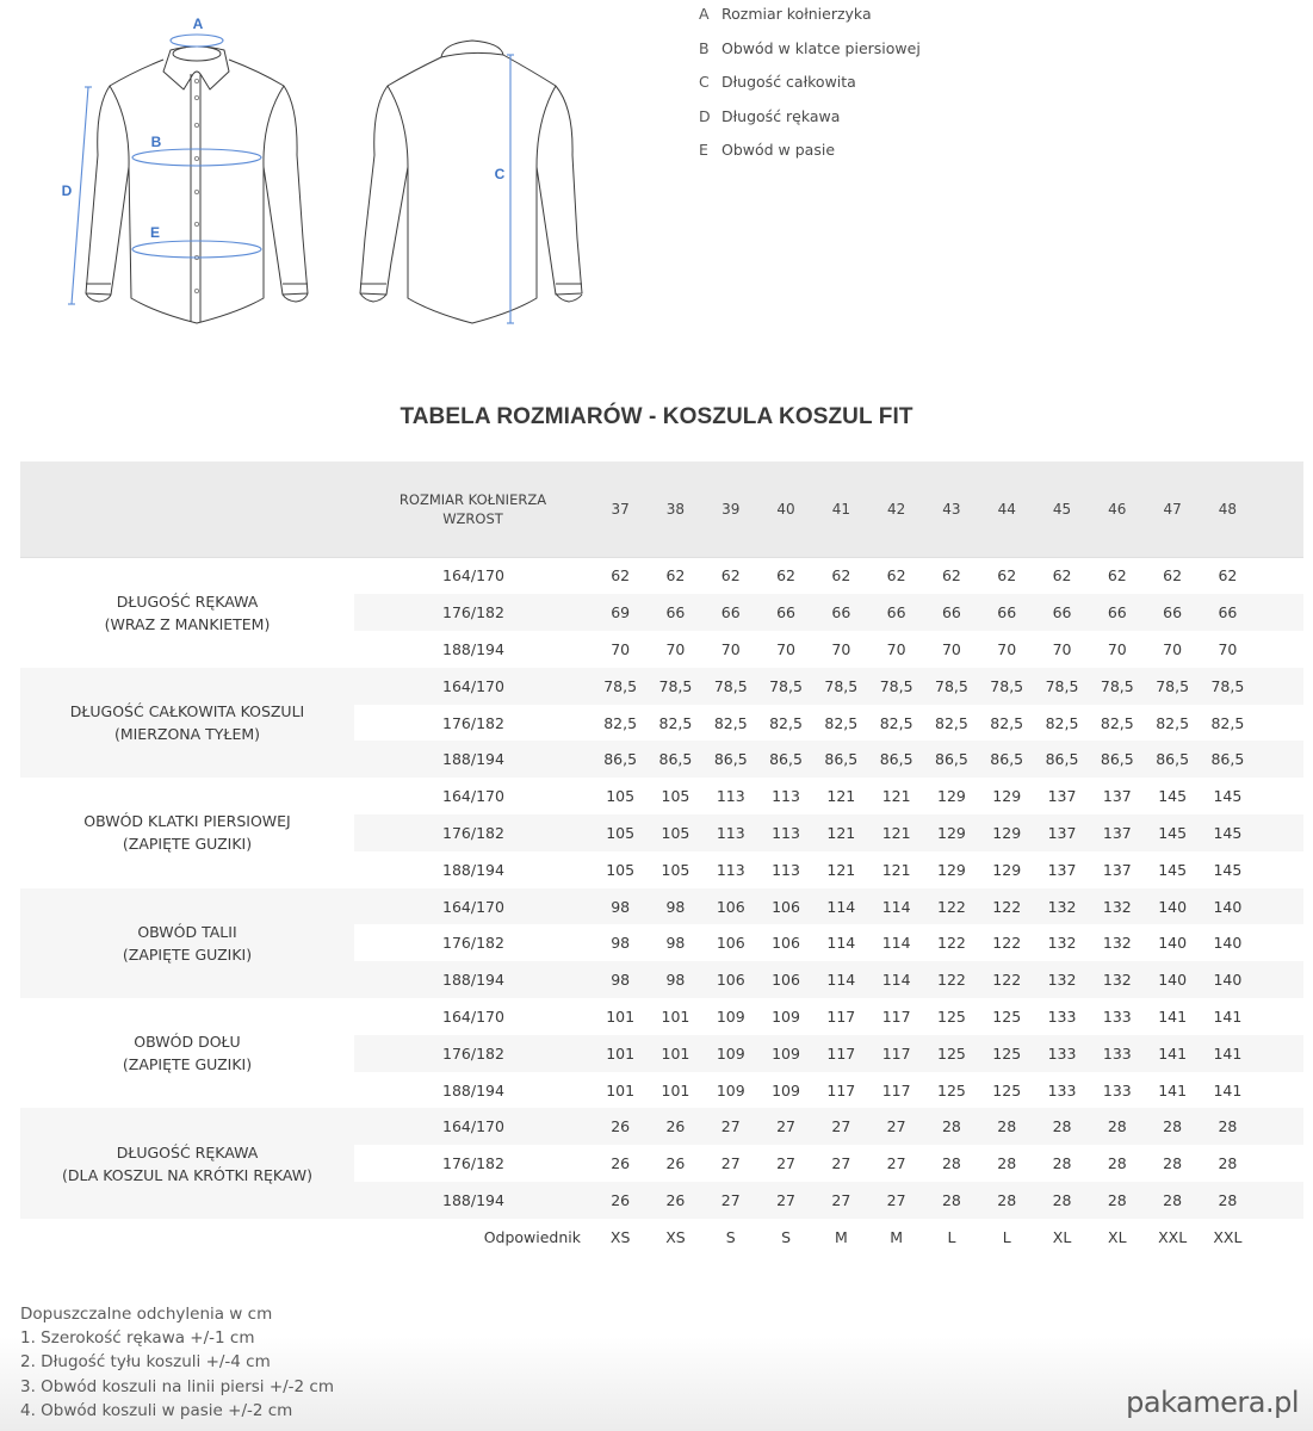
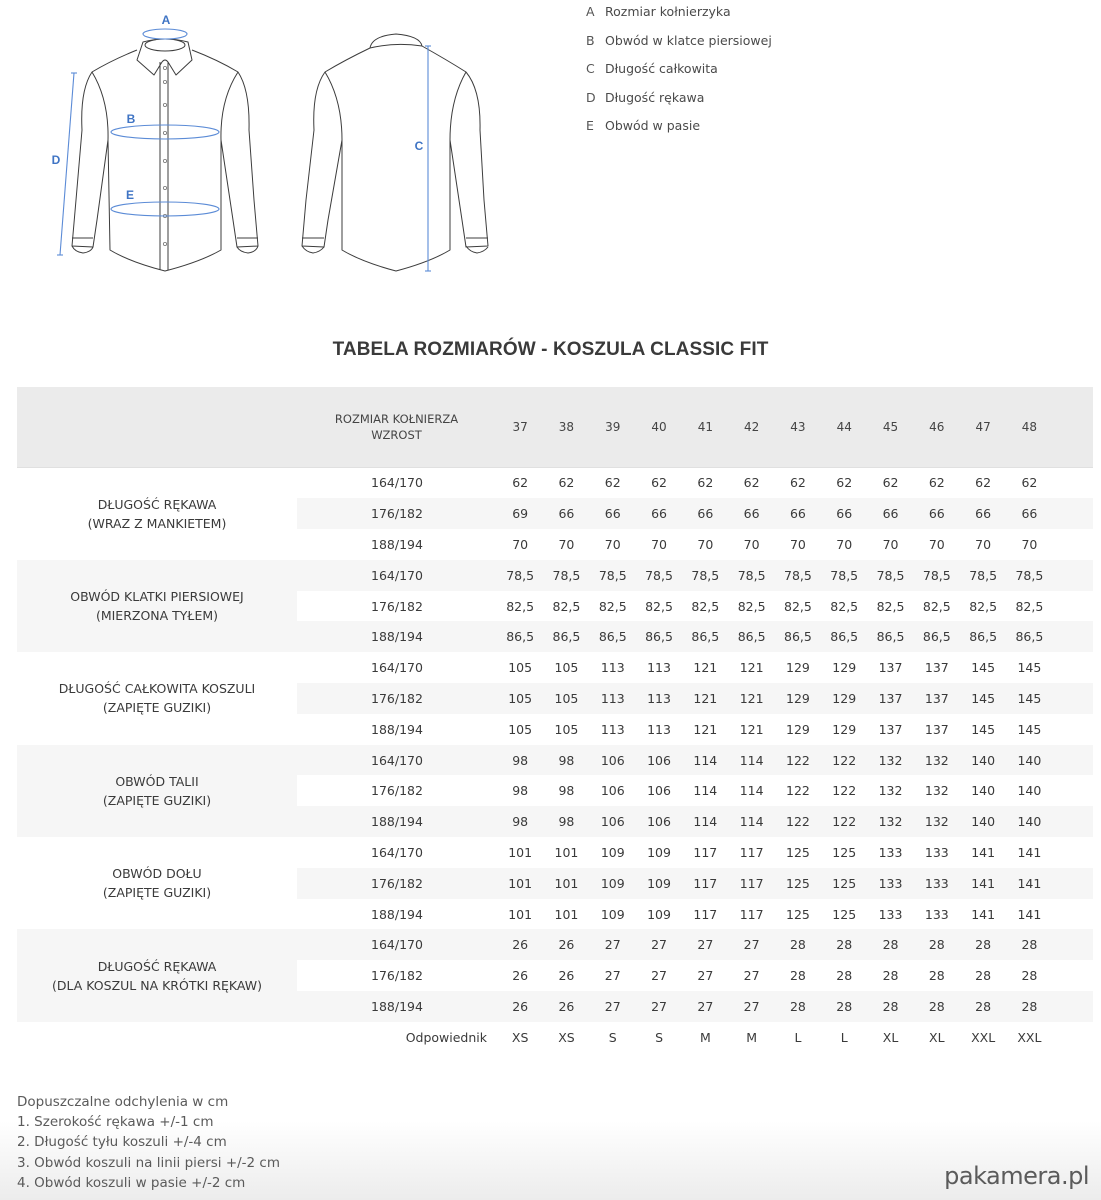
  A
  B
  C
  D
  E
  A
  Rozmiar kołnierzyka
  B
  Obwód w klatce piersiowej
  C
  Długość całkowita
  D
  Długość rękawa
  E
  Obwód w pasie
- TABELA ROZMIARÓW - KOSZULA KOSZUL FIT
+ TABELA ROZMIARÓW - KOSZULA CLASSIC FIT
  	ROZMIAR KOŁNIERZA WZROST	37	38	39	40	41	42	43	44	45	46	47	48
  DŁUGOŚĆ RĘKAWA(WRAZ Z MANKIETEM)	164/170	62	62	62	62	62	62	62	62	62	62	62	62
  176/182	69	66	66	66	66	66	66	66	66	66	66	66
  188/194	70	70	70	70	70	70	70	70	70	70	70	70
- DŁUGOŚĆ CAŁKOWITA KOSZULI(MIERZONA TYŁEM)	164/170	78,5	78,5	78,5	78,5	78,5	78,5	78,5	78,5	78,5	78,5	78,5	78,5
+ OBWÓD KLATKI PIERSIOWEJ(MIERZONA TYŁEM)	164/170	78,5	78,5	78,5	78,5	78,5	78,5	78,5	78,5	78,5	78,5	78,5	78,5
  176/182	82,5	82,5	82,5	82,5	82,5	82,5	82,5	82,5	82,5	82,5	82,5	82,5
  188/194	86,5	86,5	86,5	86,5	86,5	86,5	86,5	86,5	86,5	86,5	86,5	86,5
- OBWÓD KLATKI PIERSIOWEJ(ZAPIĘTE GUZIKI)	164/170	105	105	113	113	121	121	129	129	137	137	145	145
+ DŁUGOŚĆ CAŁKOWITA KOSZULI(ZAPIĘTE GUZIKI)	164/170	105	105	113	113	121	121	129	129	137	137	145	145
  176/182	105	105	113	113	121	121	129	129	137	137	145	145
  188/194	105	105	113	113	121	121	129	129	137	137	145	145
  OBWÓD TALII(ZAPIĘTE GUZIKI)	164/170	98	98	106	106	114	114	122	122	132	132	140	140
  176/182	98	98	106	106	114	114	122	122	132	132	140	140
  188/194	98	98	106	106	114	114	122	122	132	132	140	140
  OBWÓD DOŁU(ZAPIĘTE GUZIKI)	164/170	101	101	109	109	117	117	125	125	133	133	141	141
  176/182	101	101	109	109	117	117	125	125	133	133	141	141
  188/194	101	101	109	109	117	117	125	125	133	133	141	141
  DŁUGOŚĆ RĘKAWA(DLA KOSZUL NA KRÓTKI RĘKAW)	164/170	26	26	27	27	27	27	28	28	28	28	28	28
  176/182	26	26	27	27	27	27	28	28	28	28	28	28
  188/194	26	26	27	27	27	27	28	28	28	28	28	28
  	Odpowiednik	XS	XS	S	S	M	M	L	L	XL	XL	XXL	XXL
  Dopuszczalne odchylenia w cm
  1. Szerokość rękawa +/-1 cm
  2. Długość tyłu koszuli +/-4 cm
  3. Obwód koszuli na linii piersi +/-2 cm
  4. Obwód koszuli w pasie +/-2 cm
  pakamera.pl
